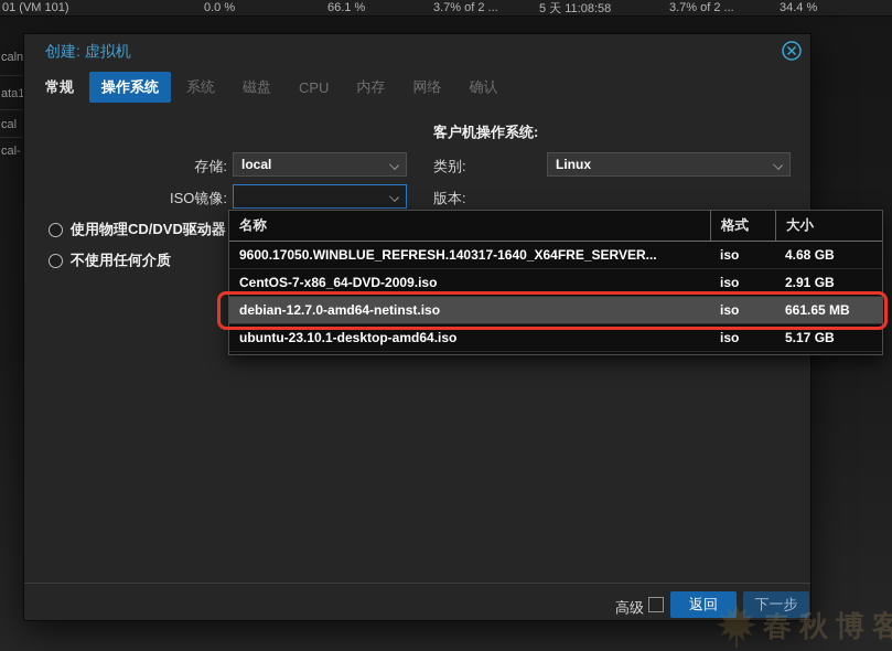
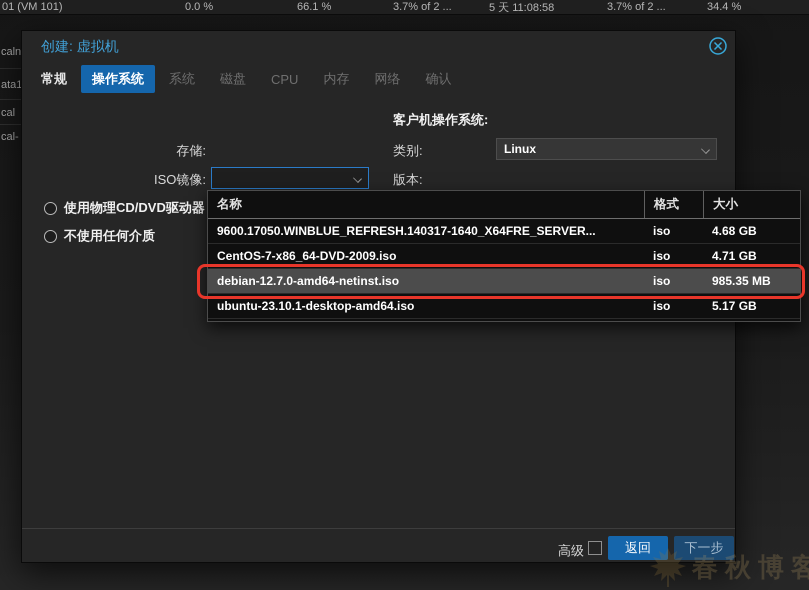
  01 (VM 101)
  0.0 %
  66.1 %
  3.7% of 2 ...
  5 天 11:08:58
  3.7% of 2 ...
  34.4 %
  caln
  ata1
  cal
  cal-
  创建: 虚拟机
  常规
  操作系统
  系统
  磁盘
  CPU
  内存
  网络
  确认
  存储:
- local
  ISO镜像:
  使用物理CD/DVD驱动器
  不使用任何介质
  客户机操作系统:
  类别:
  Linux
  版本:
  高级
  返回
  下一步
  名称
  格式
  大小
  9600.17050.WINBLUE_REFRESH.140317-1640_X64FRE_SERVER...
  iso
  4.68 GB
  CentOS-7-x86_64-DVD-2009.iso
  iso
- 2.91 GB
+ 4.71 GB
  debian-12.7.0-amd64-netinst.iso
  iso
- 661.65 MB
+ 985.35 MB
  ubuntu-23.10.1-desktop-amd64.iso
  iso
  5.17 GB
  春秋博客
